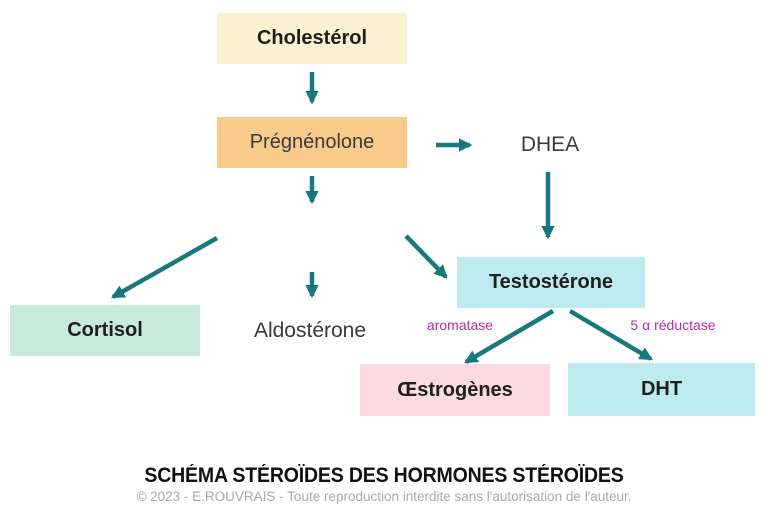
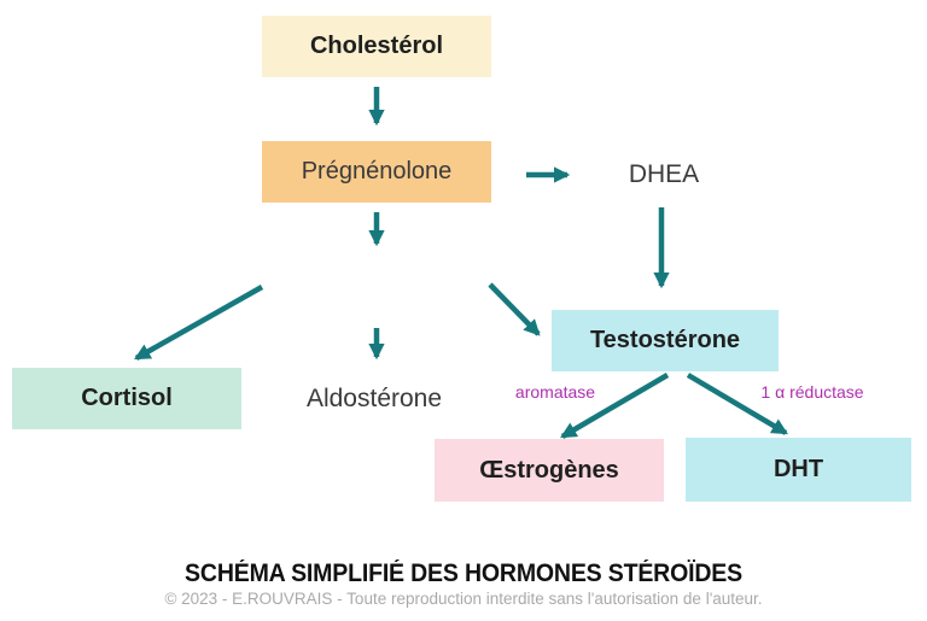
  Cholestérol
  Prégnénolone
  DHEA
  Cortisol
  Aldostérone
  Testostérone
  Œstrogènes
  DHT
  aromatase
- 5 α réductase
+ 1 α réductase
- SCHÉMA STÉROÏDES DES HORMONES STÉROÏDES
+ SCHÉMA SIMPLIFIÉ DES HORMONES STÉROÏDES
  © 2023 - E.ROUVRAIS - Toute reproduction interdite sans l'autorisation de l'auteur.
